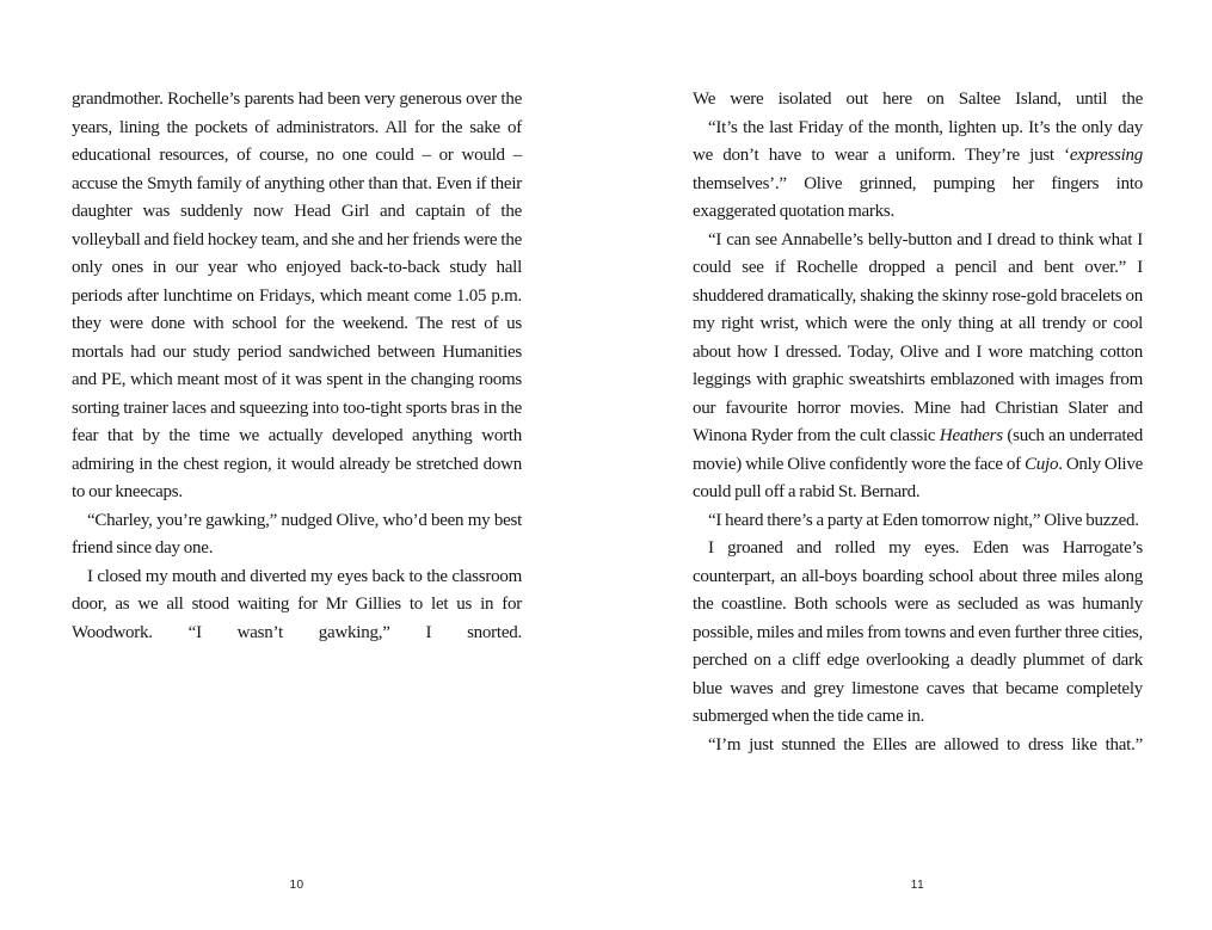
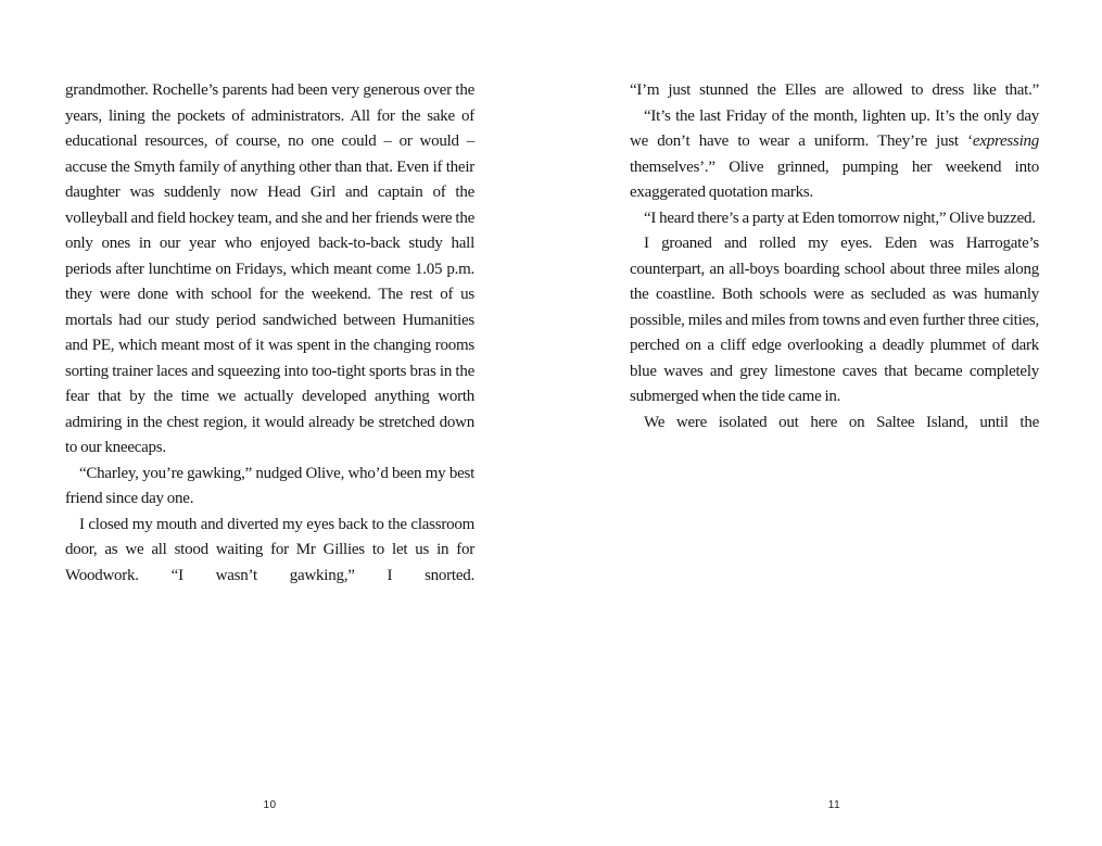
  grandmother. Rochelle’s parents had been very generous over the years, lining the pockets of administrators. All for the sake of educational resources, of course, no one could – or would – accuse the Smyth family of anything other than that. Even if their daughter was suddenly now Head Girl and captain of the volleyball and field hockey team, and she and her friends were the only ones in our year who enjoyed back-to-back study hall periods after lunchtime on Fridays, which meant come 1.05 p.m. they were done with school for the weekend. The rest of us mortals had our study period sandwiched between Humanities and PE, which meant most of it was spent in the changing rooms sorting trainer laces and squeezing into too-tight sports bras in the fear that by the time we actually developed anything worth admiring in the chest region, it would already be stretched down to our kneecaps.
  “Charley, you’re gawking,” nudged Olive, who’d been my best friend since day one.
  I closed my mouth and diverted my eyes back to the classroom door, as we all stood waiting for Mr Gillies to let us in for Woodwork. “I wasn’t gawking,” I snorted.
- We were isolated out here on Saltee Island, until the
+ “I’m just stunned the Elles are allowed to dress like that.”
- “It’s the last Friday of the month, lighten up. It’s the only day we don’t have to wear a uniform. They’re just ‘expressing themselves’.” Olive grinned, pumping her fingers into exaggerated quotation marks.
+ “It’s the last Friday of the month, lighten up. It’s the only day we don’t have to wear a uniform. They’re just ‘expressing themselves’.” Olive grinned, pumping her weekend into exaggerated quotation marks.
- “I can see Annabelle’s belly-button and I dread to think what I could see if Rochelle dropped a pencil and bent over.” I shuddered dramatically, shaking the skinny rose-gold bracelets on my right wrist, which were the only thing at all trendy or cool about how I dressed. Today, Olive and I wore matching cotton leggings with graphic sweatshirts emblazoned with images from our favourite horror movies. Mine had Christian Slater and Winona Ryder from the cult classic Heathers (such an underrated movie) while Olive confidently wore the face of Cujo. Only Olive could pull off a rabid St. Bernard.
  “I heard there’s a party at Eden tomorrow night,” Olive buzzed.
  I groaned and rolled my eyes. Eden was Harrogate’s counterpart, an all-boys boarding school about three miles along the coastline. Both schools were as secluded as was humanly possible, miles and miles from towns and even further three cities, perched on a cliff edge overlooking a deadly plummet of dark blue waves and grey limestone caves that became completely submerged when the tide came in.
- “I’m just stunned the Elles are allowed to dress like that.”
+ We were isolated out here on Saltee Island, until the
  10
  11
